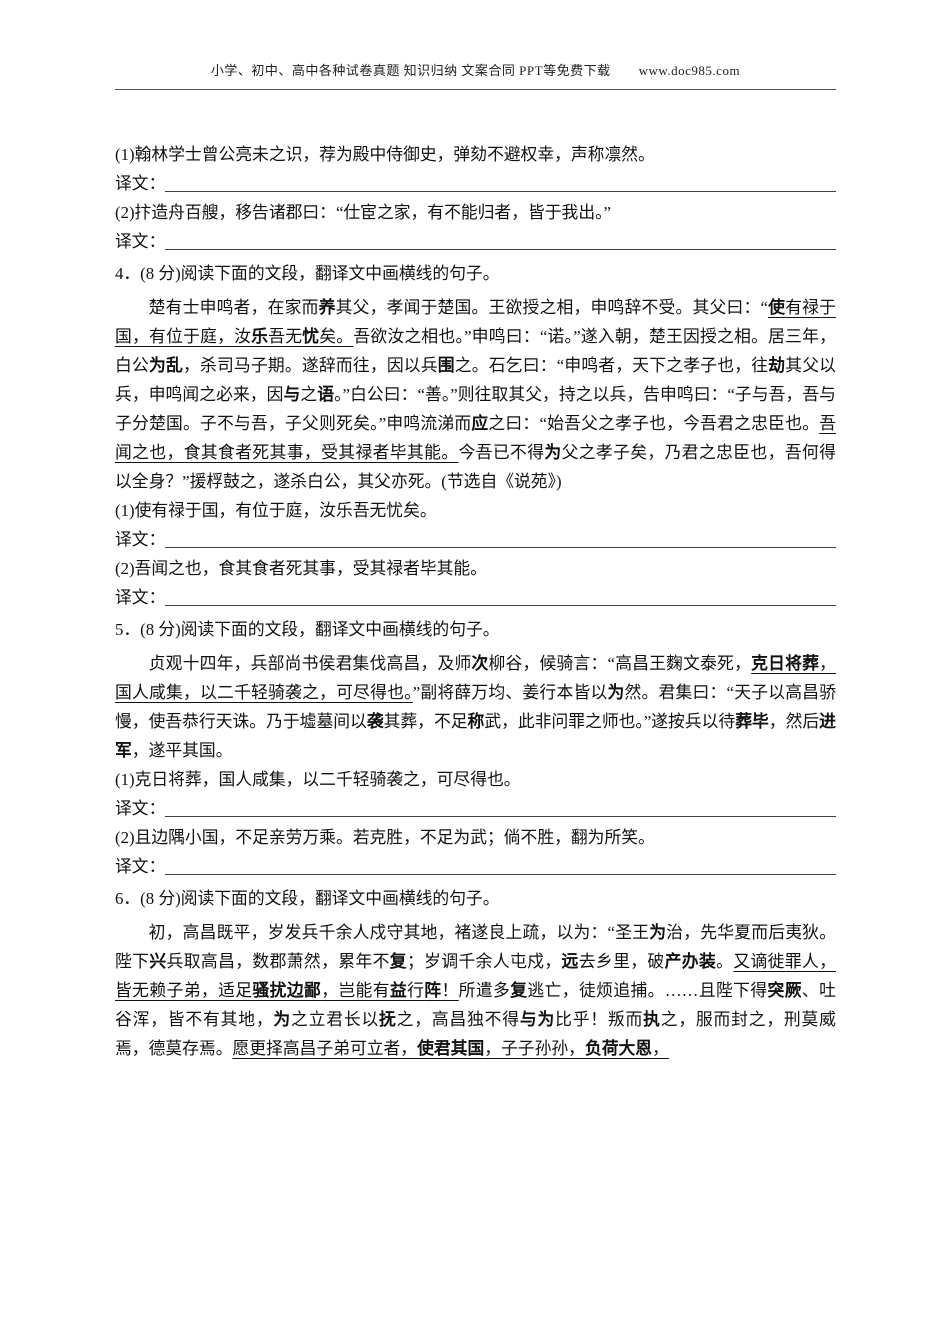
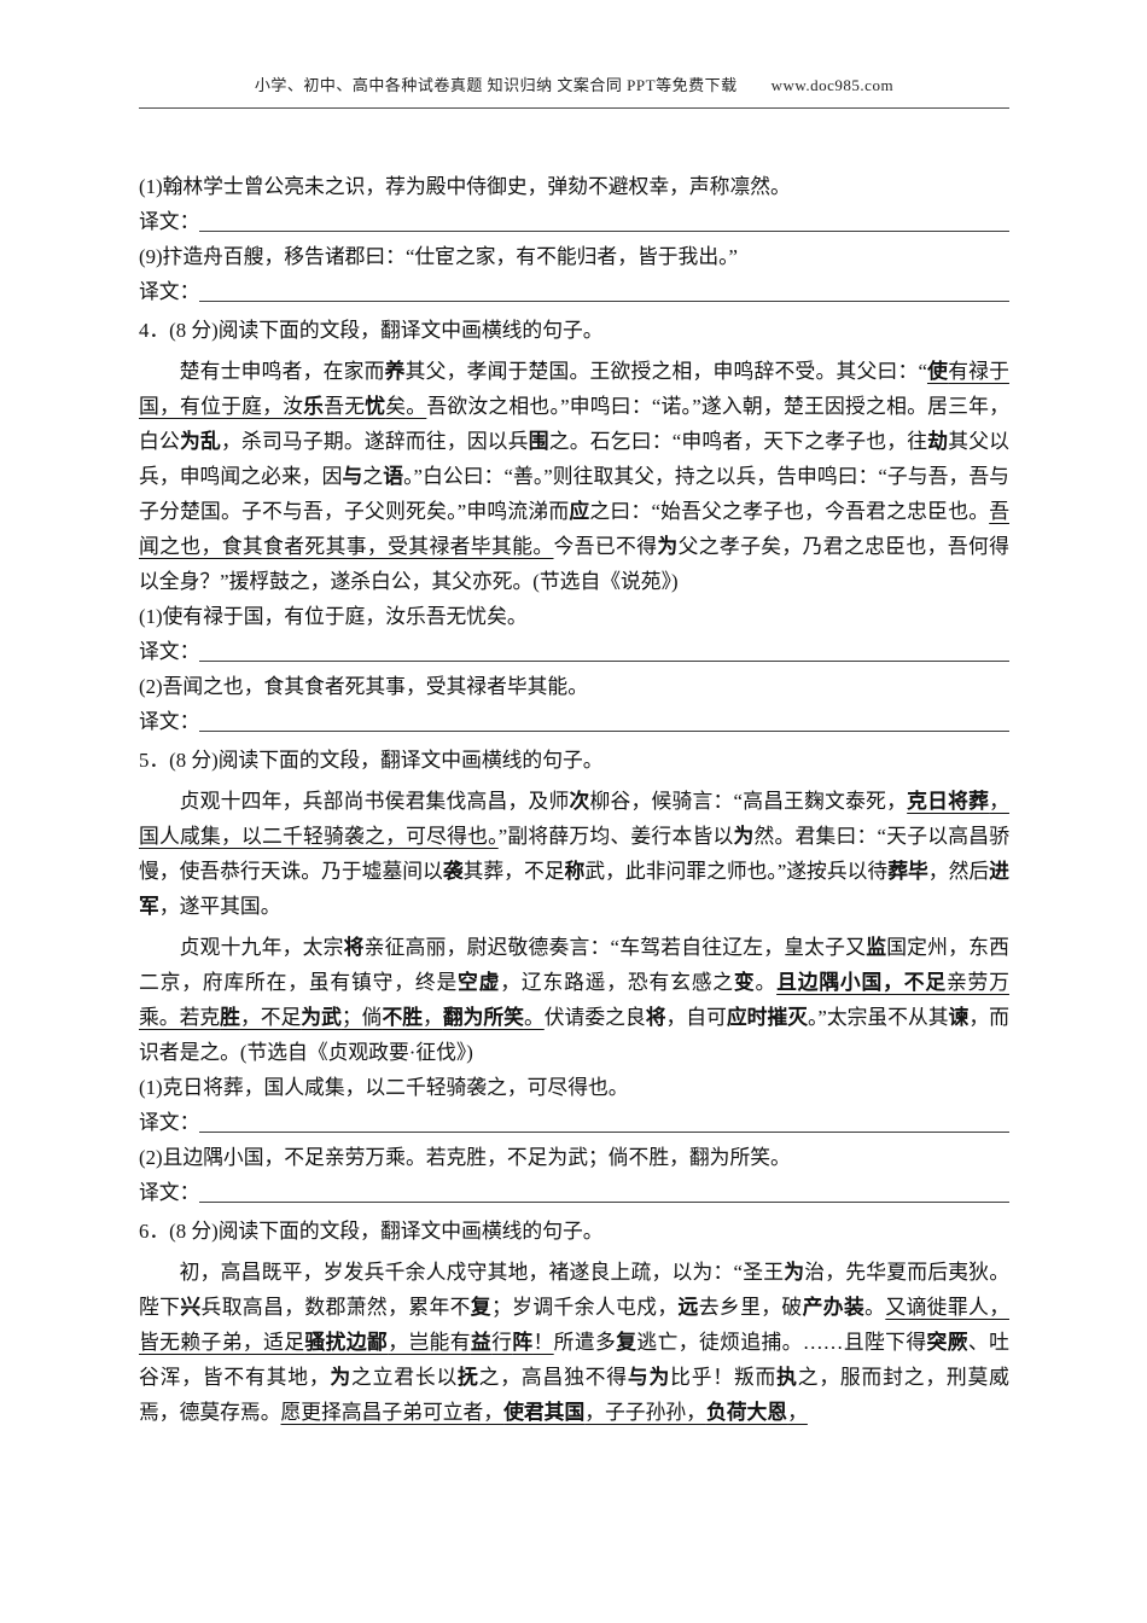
  小学、初中、高中各种试卷真题 知识归纳 文案合同 PPT等免费下载
  www.doc985.com
  (1)翰林学士曾公亮未之识，荐为殿中侍御史，弹劾不避权幸，声称凛然。
  译文：
- (2)抃造舟百艘，移告诸郡曰：“仕宦之家，有不能归者，皆于我出。”
+ (9)抃造舟百艘，移告诸郡曰：“仕宦之家，有不能归者，皆于我出。”
  译文：
  4．(8 分)阅读下面的文段，翻译文中画横线的句子。
  楚有士申鸣者，在家而养其父，孝闻于楚国。王欲授之相，申鸣辞不受。其父曰：“使有禄于国，有位于庭，汝乐吾无忧矣。吾欲汝之相也。”申鸣曰：“诺。”遂入朝，楚王因授之相。居三年，白公为乱，杀司马子期。遂辞而往，因以兵围之。石乞曰：“申鸣者，天下之孝子也，往劫其父以兵，申鸣闻之必来，因与之语。”白公曰：“善。”则往取其父，持之以兵，告申鸣曰：“子与吾，吾与子分楚国。子不与吾，子父则死矣。”申鸣流涕而应之曰：“始吾父之孝子也，今吾君之忠臣也。吾闻之也，食其食者死其事，受其禄者毕其能。今吾已不得为父之孝子矣，乃君之忠臣也，吾何得以全身？”援桴鼓之，遂杀白公，其父亦死。(节选自《说苑》)
  (1)使有禄于国，有位于庭，汝乐吾无忧矣。
  译文：
  (2)吾闻之也，食其食者死其事，受其禄者毕其能。
  译文：
  5．(8 分)阅读下面的文段，翻译文中画横线的句子。
  贞观十四年，兵部尚书侯君集伐高昌，及师次柳谷，候骑言：“高昌王麴文泰死，克日将葬，国人咸集，以二千轻骑袭之，可尽得也。”副将薛万均、姜行本皆以为然。君集曰：“天子以高昌骄慢，使吾恭行天诛。乃于墟墓间以袭其葬，不足称武，此非问罪之师也。”遂按兵以待葬毕，然后进军，遂平其国。
+ 贞观十九年，太宗将亲征高丽，尉迟敬德奏言：“车驾若自往辽左，皇太子又监国定州，东西二京，府库所在，虽有镇守，终是空虚，辽东路遥，恐有玄感之变。且边隅小国，不足亲劳万乘。若克胜，不足为武；倘不胜，翻为所笑。伏请委之良将，自可应时摧灭。”太宗虽不从其谏，而识者是之。(节选自《贞观政要·征伐》)
  (1)克日将葬，国人咸集，以二千轻骑袭之，可尽得也。
  译文：
  (2)且边隅小国，不足亲劳万乘。若克胜，不足为武；倘不胜，翻为所笑。
  译文：
  6．(8 分)阅读下面的文段，翻译文中画横线的句子。
  初，高昌既平，岁发兵千余人戍守其地，褚遂良上疏，以为：“圣王为治，先华夏而后夷狄。陛下兴兵取高昌，数郡萧然，累年不复；岁调千余人屯戍，远去乡里，破产办装。又谪徙罪人，皆无赖子弟，适足骚扰边鄙，岂能有益行阵！所遣多复逃亡，徒烦追捕。……且陛下得突厥、吐谷浑，皆不有其地，为之立君长以抚之，高昌独不得与为比乎！叛而执之，服而封之，刑莫威焉，德莫存焉。愿更择高昌子弟可立者，使君其国，子子孙孙，负荷大恩，
